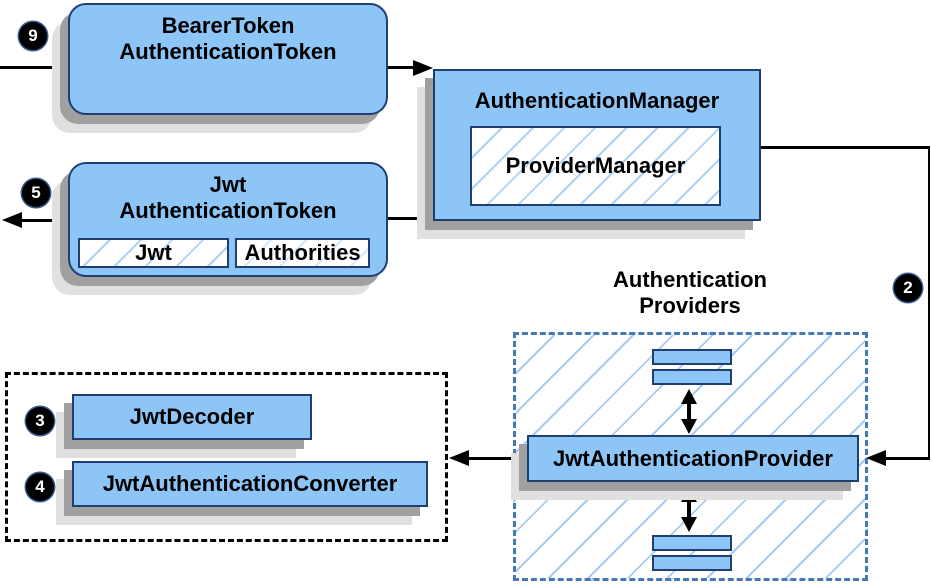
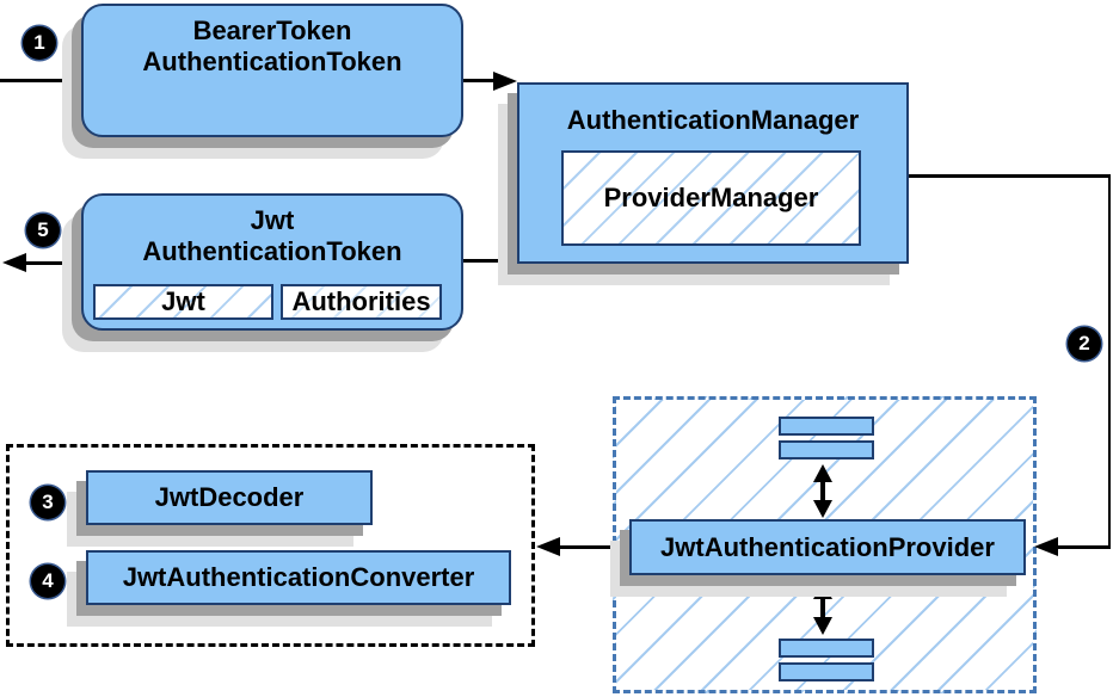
  BearerToken
  AuthenticationToken
  AuthenticationManager
  ProviderManager
  Jwt
  AuthenticationToken
  Jwt
  Authorities
- Authentication
- Providers
  JwtAuthenticationProvider
  JwtDecoder
  JwtAuthenticationConverter
- 9
+ 1
  2
  3
  4
  5
